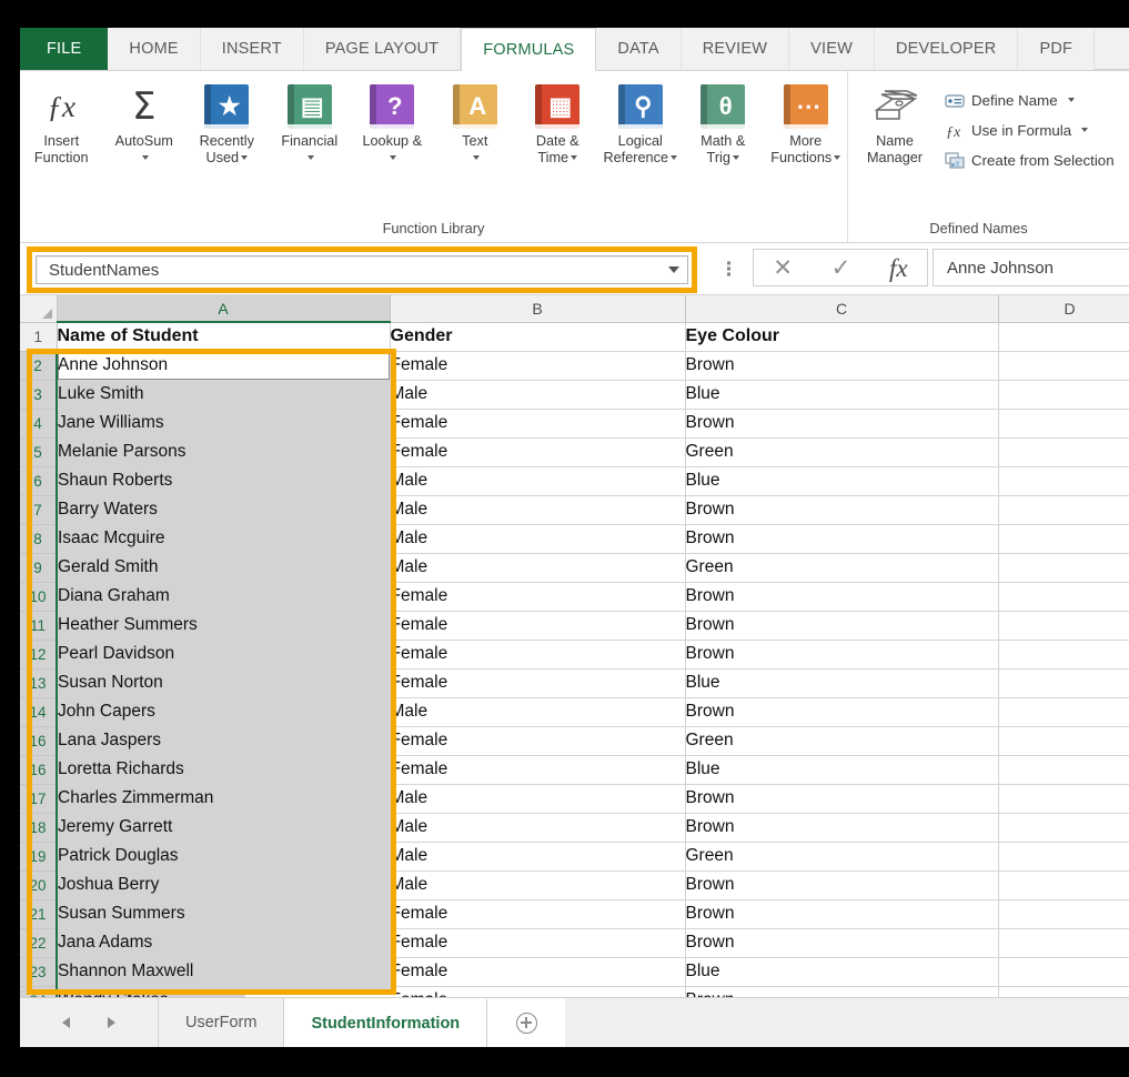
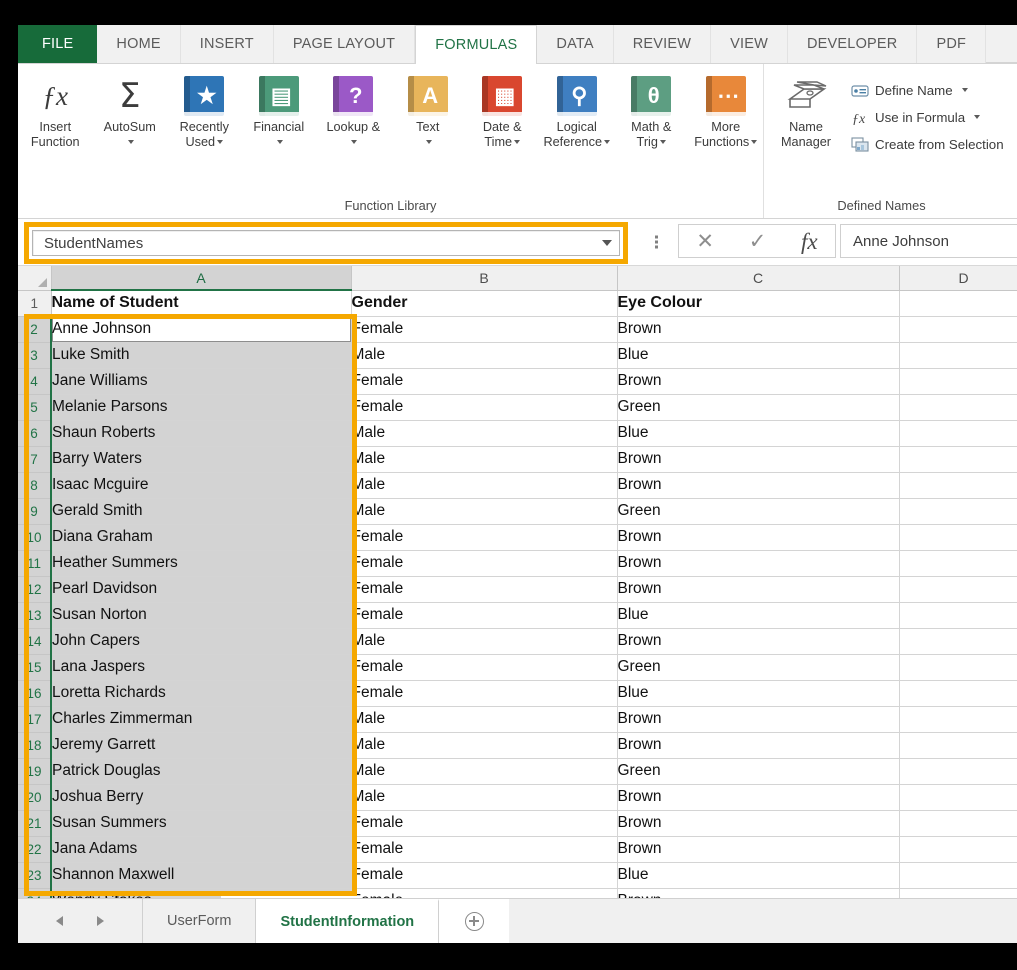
  FILE
  HOME
  INSERT
  PAGE LAYOUT
  FORMULAS
  DATA
  REVIEW
  VIEW
  DEVELOPER
  PDF
  ƒx
  Insert
  Function
  Σ
  AutoSum
  ★
  Recently
  Used
  ▤
  Financial
  ?
  Lookup &
  A
  Text
  ▦
  Date &
  Time
  ⚲
  Logical
  Reference
  θ
  Math &
  Trig
  ⋯
  More
  Functions
  Function Library
  Name
  Manager
  Define Name
  ƒx
  Use in Formula
  Create from Selection
  Defined Names
  StudentNames
  ✕
  ✓
  fx
  Anne Johnson
  	A	B	C	D
  1	Name of Student	Gender	Eye Colour
  2	Anne Johnson	Female	Brown
  3	Luke Smith	Male	Blue
  4	Jane Williams	Female	Brown
  5	Melanie Parsons	Female	Green
  6	Shaun Roberts	Male	Blue
  7	Barry Waters	Male	Brown
  8	Isaac Mcguire	Male	Brown
  9	Gerald Smith	Male	Green
  10	Diana Graham	Female	Brown
  11	Heather Summers	Female	Brown
  12	Pearl Davidson	Female	Brown
  13	Susan Norton	Female	Blue
  14	John Capers	Male	Brown
- 16	Lana Jaspers	Female	Green
+ 15	Lana Jaspers	Female	Green
  16	Loretta Richards	Female	Blue
  17	Charles Zimmerman	Male	Brown
  18	Jeremy Garrett	Male	Brown
  19	Patrick Douglas	Male	Green
  20	Joshua Berry	Male	Brown
  21	Susan Summers	Female	Brown
  22	Jana Adams	Female	Brown
  23	Shannon Maxwell	Female	Blue
  UserForm
  StudentInformation
